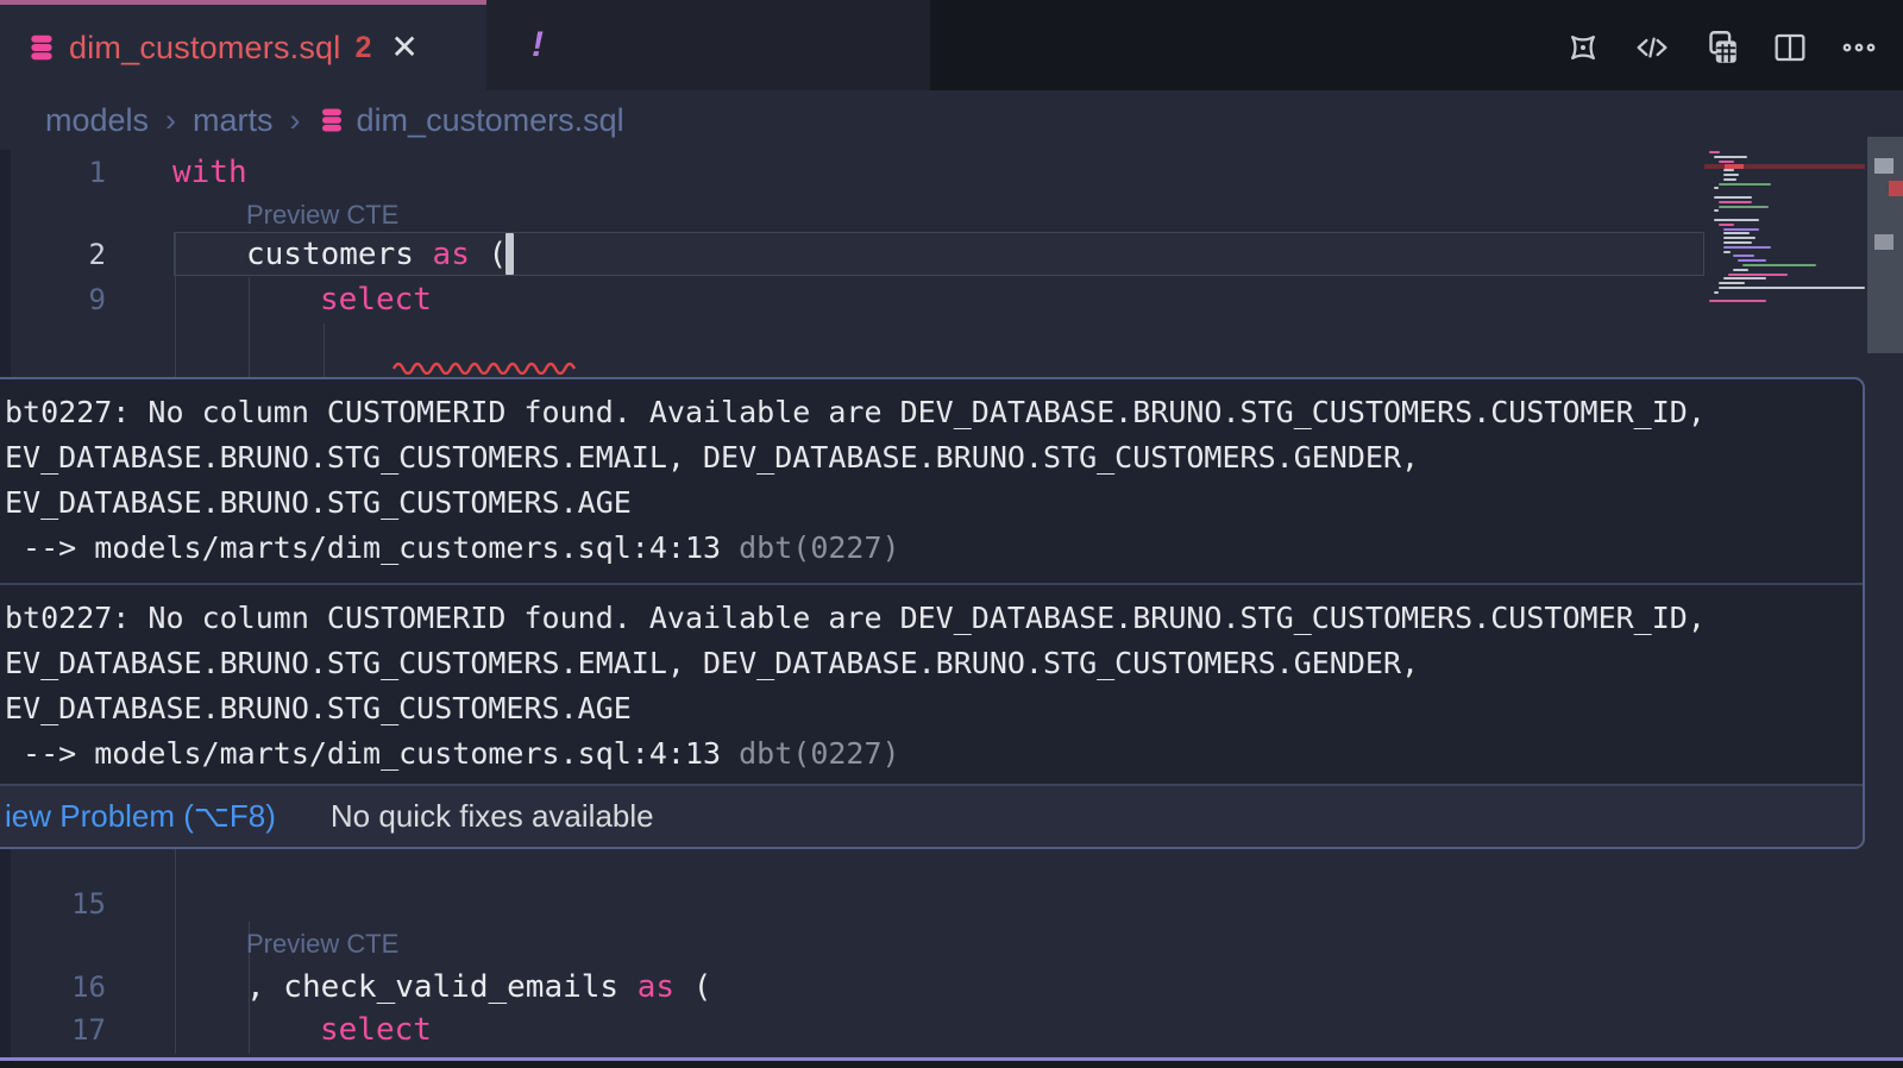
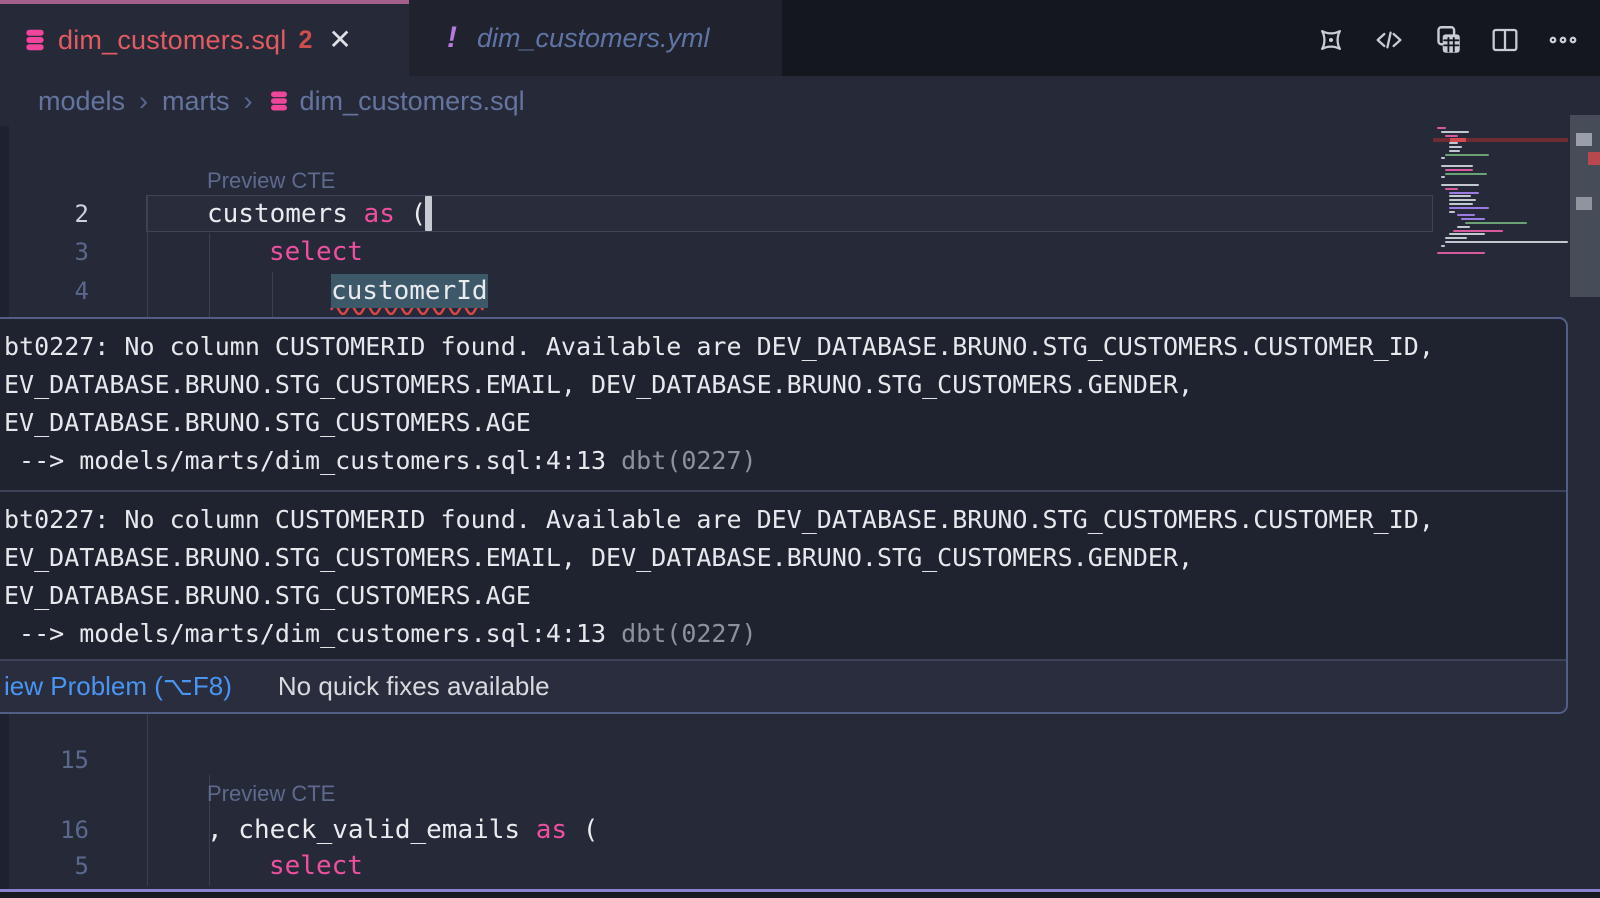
  dim_customers.sql
  2
  ✕
  !
+ dim_customers.yml
  models
  ›
  marts
  ›
  dim_customers.sql
- 1
- with
  Preview CTE
  2
  customers as (
- 9
+ 3
  select
+ 4
+ customerId
  15
  Preview CTE
  16
  , check_valid_emails as (
- 17
+ 5
  select
  bt0227: No column CUSTOMERID found. Available are DEV_DATABASE.BRUNO.STG_CUSTOMERS.CUSTOMER_ID,
  EV_DATABASE.BRUNO.STG_CUSTOMERS.EMAIL, DEV_DATABASE.BRUNO.STG_CUSTOMERS.GENDER,
  EV_DATABASE.BRUNO.STG_CUSTOMERS.AGE
  --> models/marts/dim_customers.sql:4:13 dbt(0227)
  bt0227: No column CUSTOMERID found. Available are DEV_DATABASE.BRUNO.STG_CUSTOMERS.CUSTOMER_ID,
  EV_DATABASE.BRUNO.STG_CUSTOMERS.EMAIL, DEV_DATABASE.BRUNO.STG_CUSTOMERS.GENDER,
  EV_DATABASE.BRUNO.STG_CUSTOMERS.AGE
  --> models/marts/dim_customers.sql:4:13 dbt(0227)
  iew Problem (⌥F8)
  No quick fixes available
